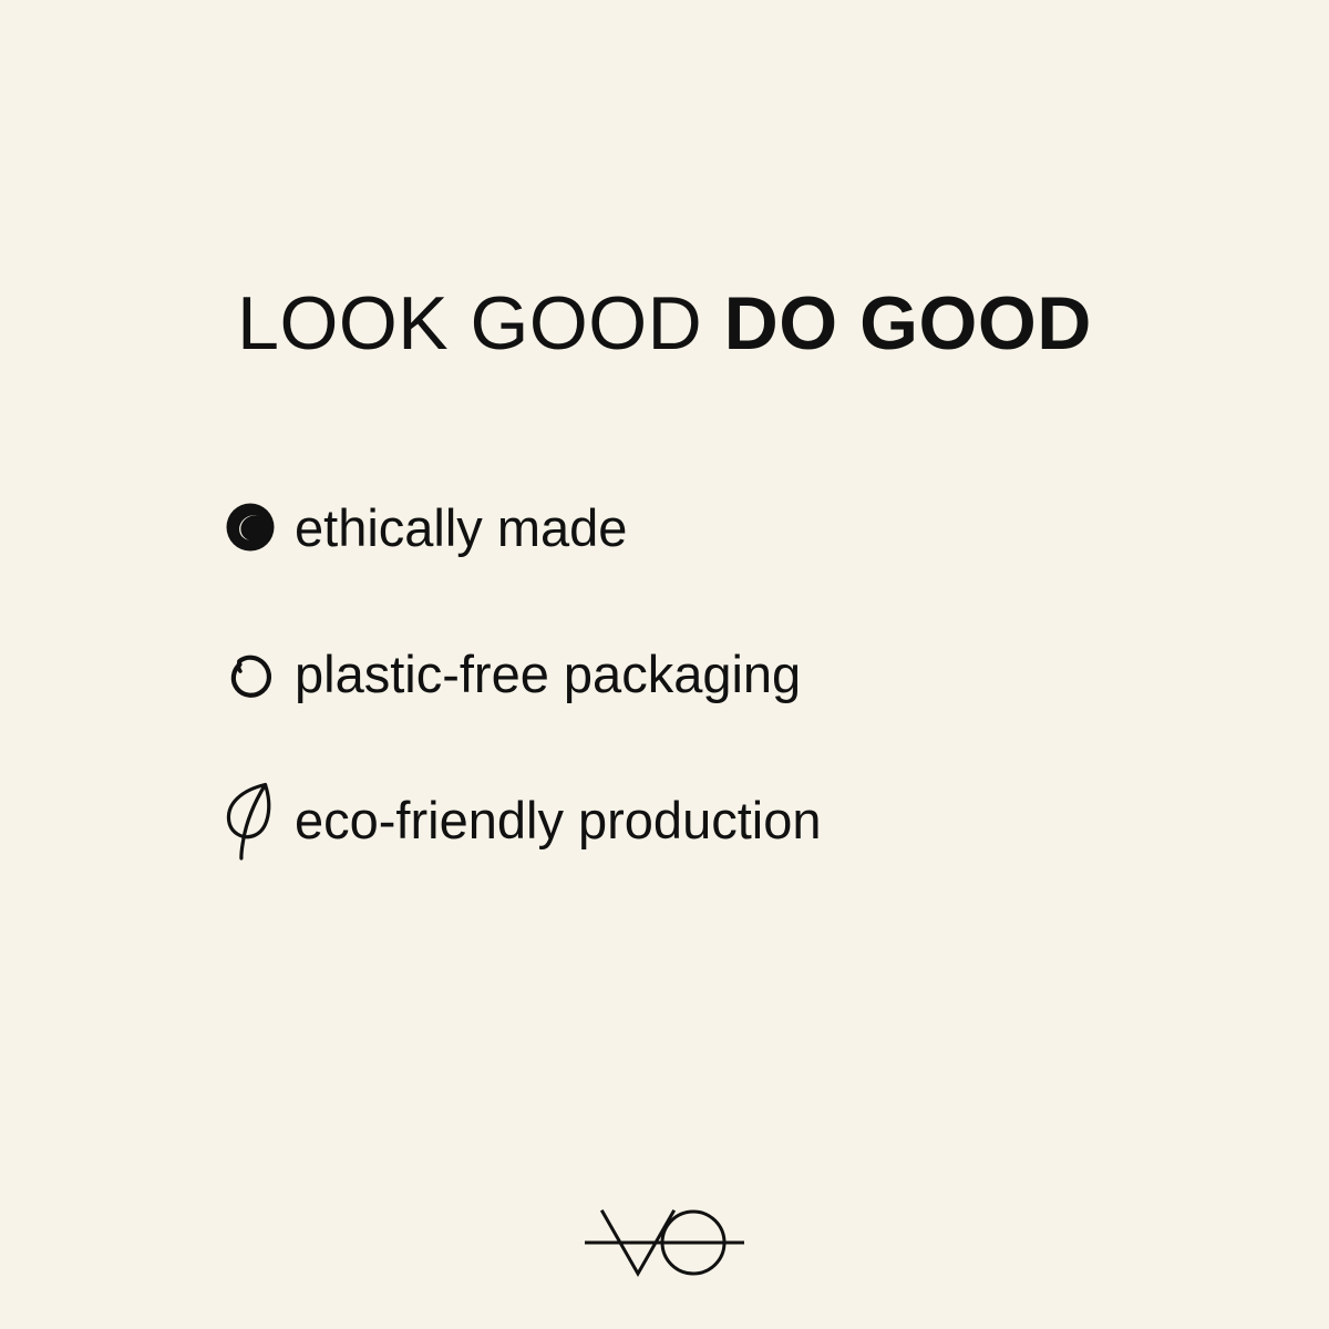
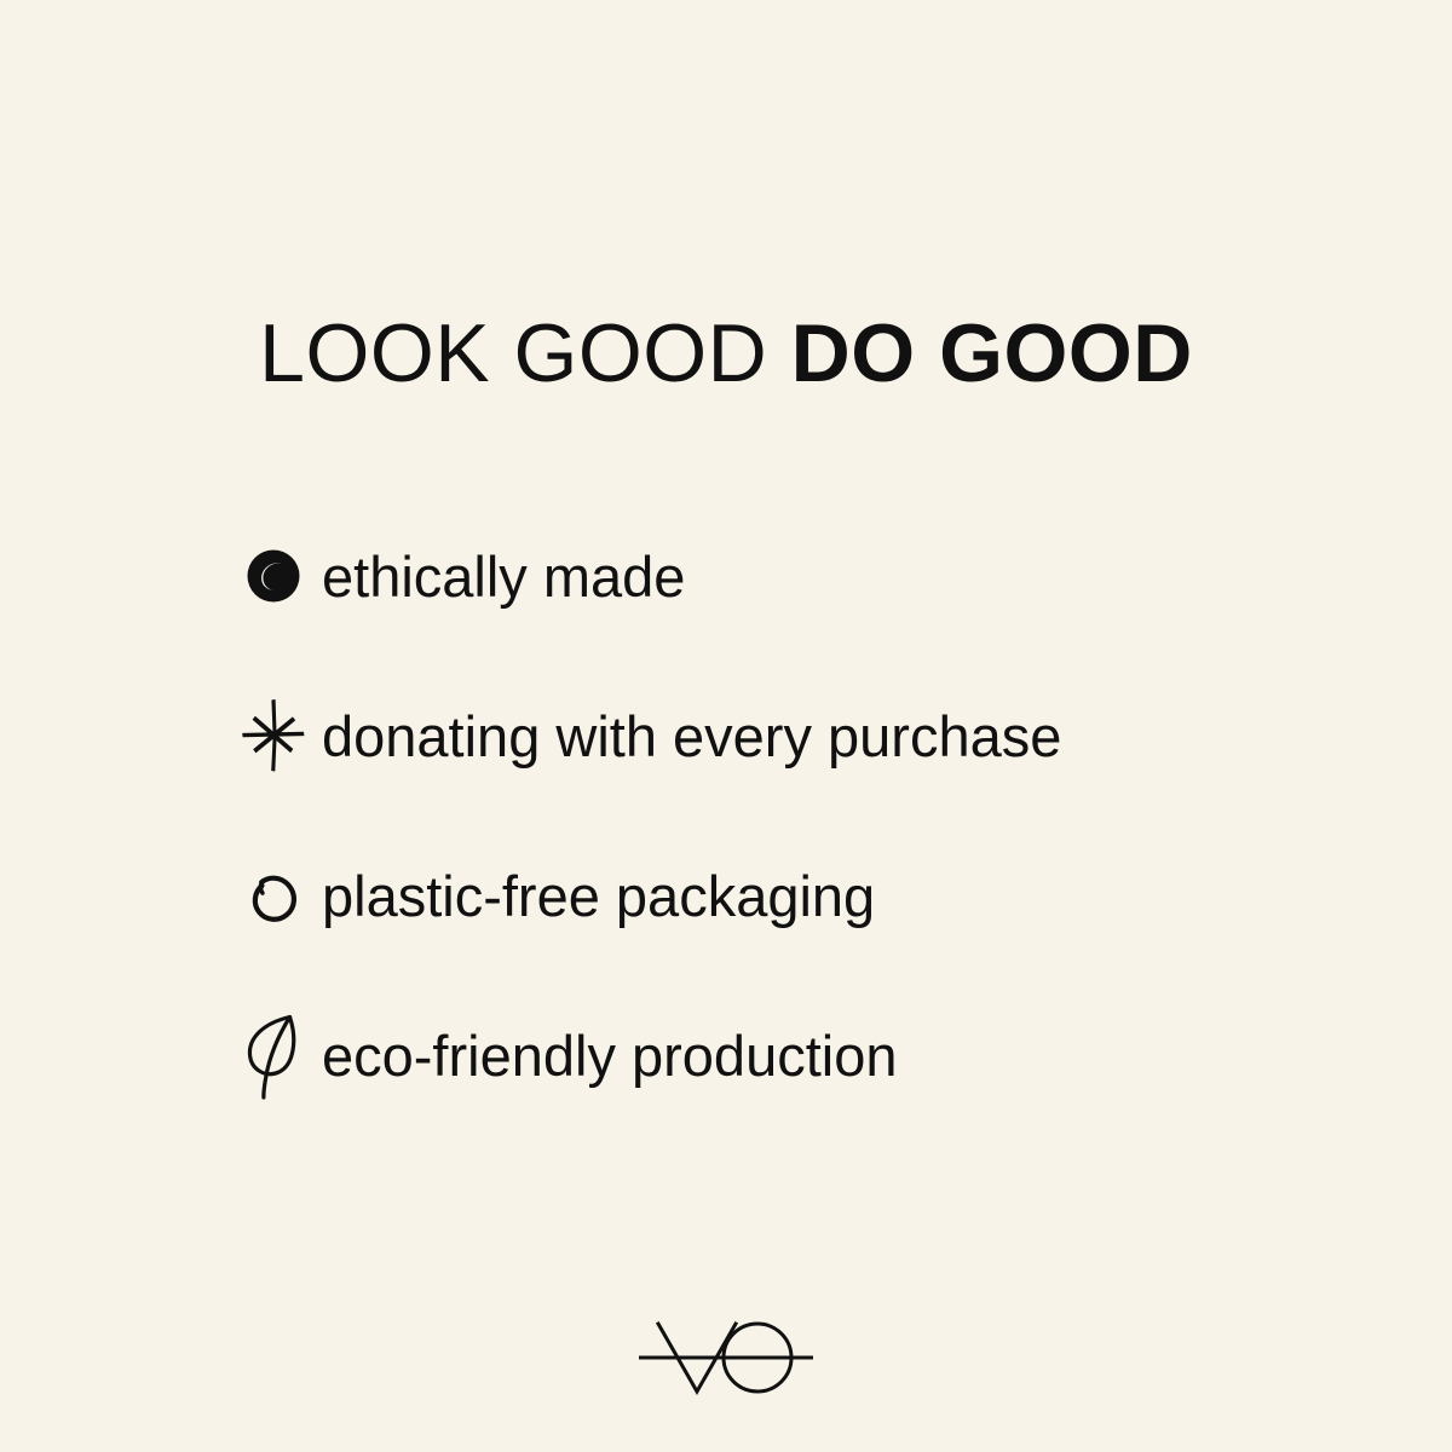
  LOOK GOOD DO GOOD
  ethically made
+ donating with every purchase
  plastic-free packaging
  eco-friendly production
